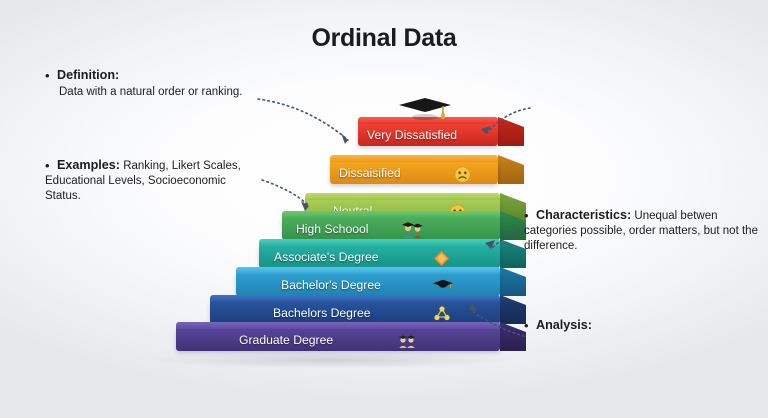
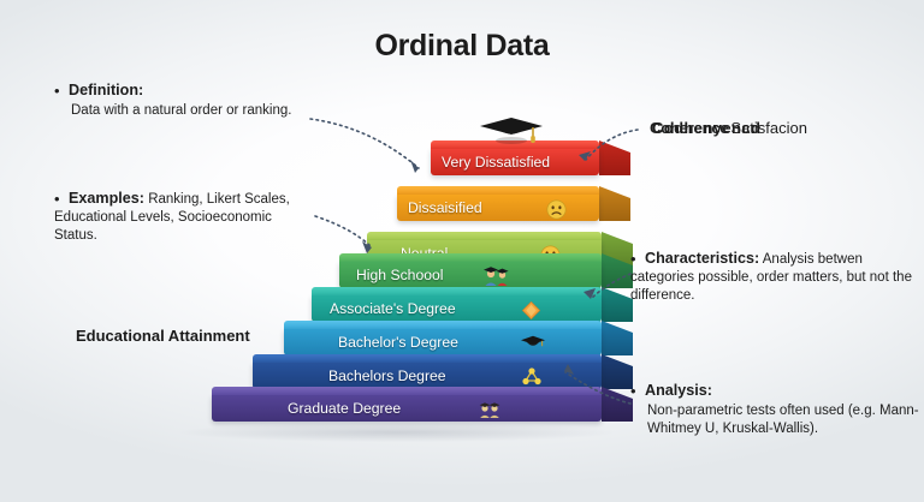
  Ordinal Data
  Very Dissatisfied
  Dissaisified
  High Schoool
  Associate's Degree
  Bachelor's Degree
  Bachelors Degree
  Graduate Degree
  •
  Definition:
  Data with a natural order or ranking.
  •
  Examples: Ranking, Likert Scales, Educational Levels, Socioeconomic Status.
  •
- Characteristics: Unequal betwen categories possible, order matters, but not the difference.
+ Characteristics: Analysis betwen categories possible, order matters, but not the difference.
  •
  Analysis:
+ Non-parametric tests often used (e.g. Mann-Whitmey U, Kruskal-Wallis).
+ Educational Attainment
+ Coherence
+ Codhenyencd
+ Satisfacion
